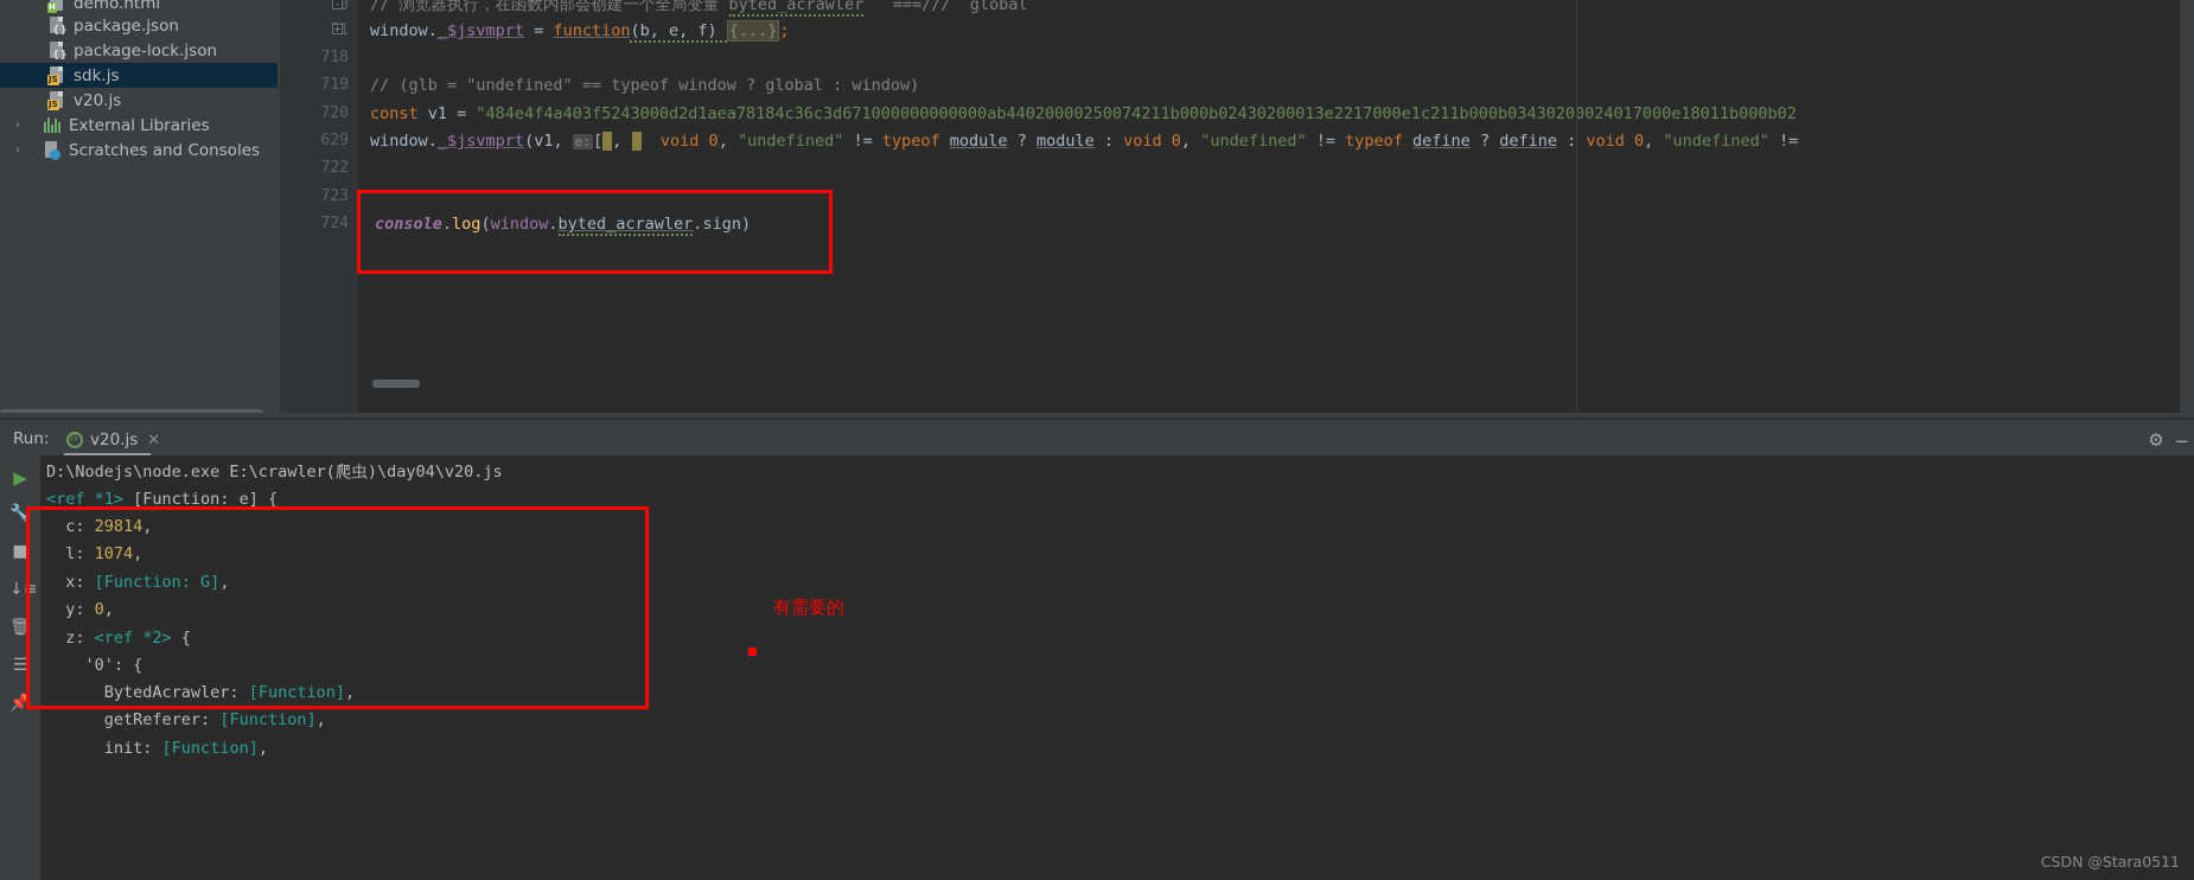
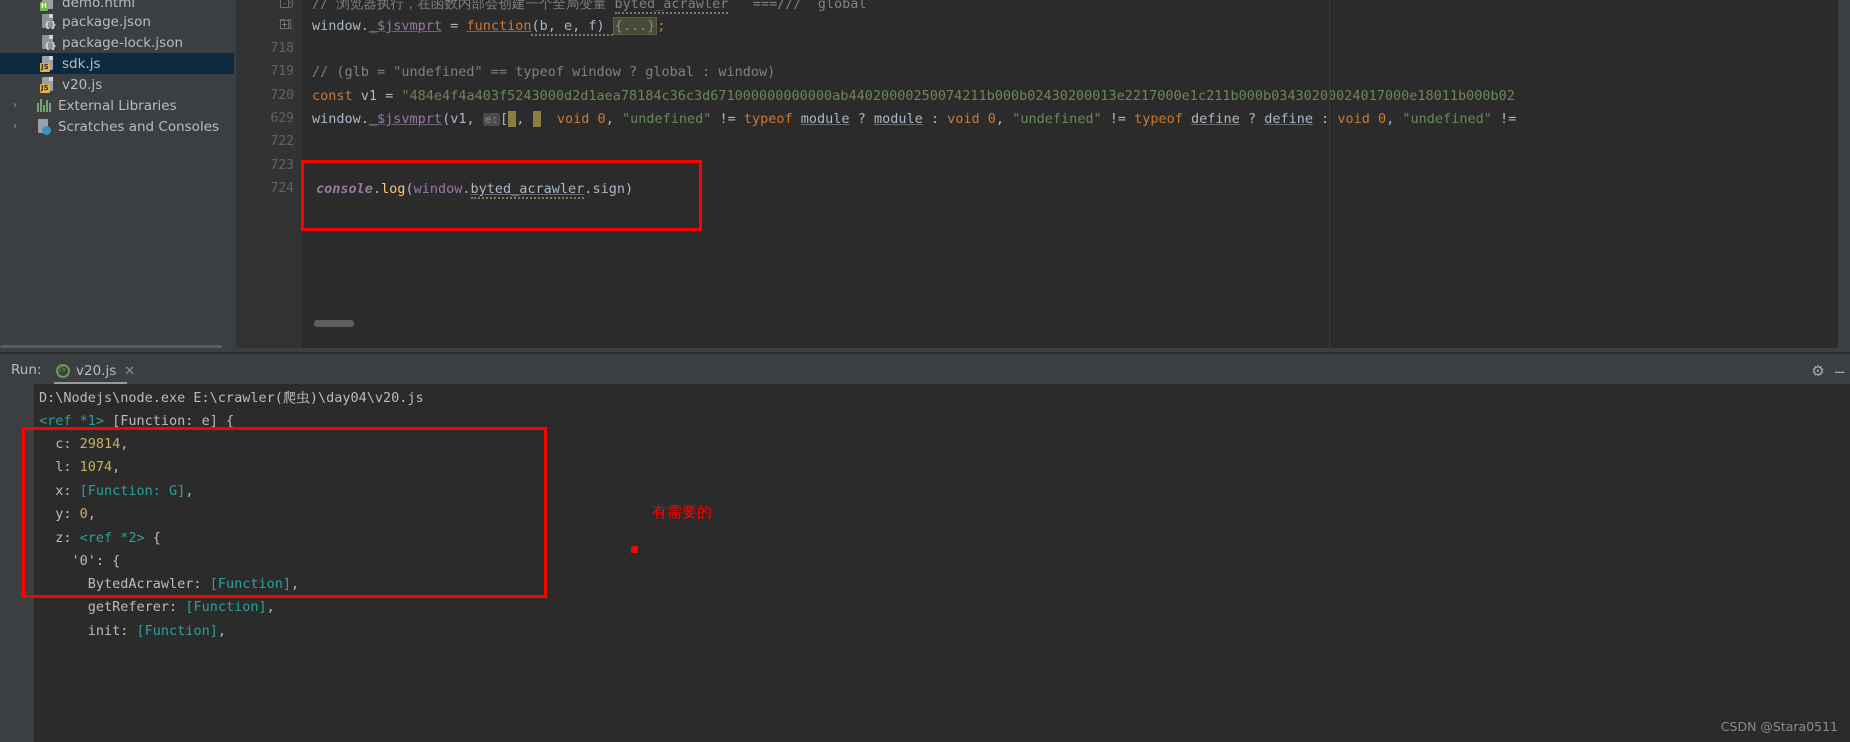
  H
  demo.html
  {}
  package.json
  {}
  package-lock.json
  JS
  sdk.js
  JS
  v20.js
  ›
  External Libraries
  ›
  Scratches and Consoles
  718
  719
  720
  629
  722
  723
  724
  -
  +
  // 浏览器执行，在函数内部会创建一个全局变量 byted_acrawler ===/// global
  window._$jsvmprt = function(b, e, f) {...} ;
  // (glb = "undefined" == typeof window ? global : window)
  const v1 = "484e4f4a403f5243000d2d1aea78184c36c3d671000000000000ab44020000250074211b000b02430200013e2217000e1c211b000b03430200024017000e18011b000b02
  window._$jsvmprt(v1, e: [ , void 0, "undefined" != typeof module ? module : void 0, "undefined" != typeof define ? define : void 0, "undefined" !=
  console.log(window.byted_acrawler.sign)
  Run:
  v20.js
  ✕
  ⚙
  −
- ▶
- 🔧
- ■
- ↓≡
- 🗑
- ☰
- 📌
  D:\Nodejs\node.exe E:\crawler(爬虫)\day04\v20.js
  <ref *1> [Function: e] {
  c: 29814,
  l: 1074,
  x: [Function: G],
  y: 0,
  z: <ref *2> {
  '0': {
  BytedAcrawler: [Function],
  getReferer: [Function],
  init: [Function],
  有需要的
  CSDN @Stara0511
